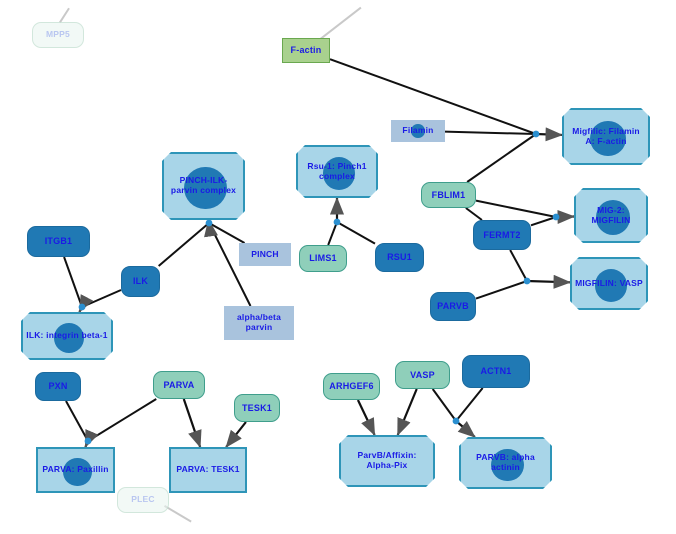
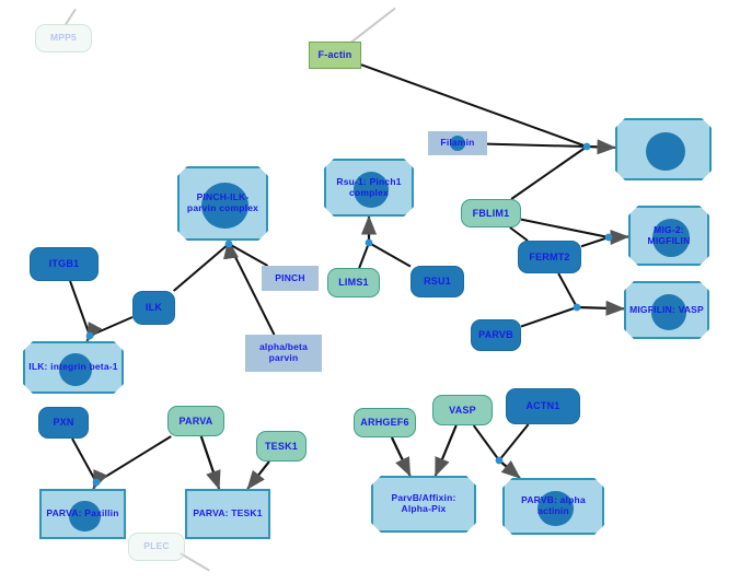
  MPP5
  PLEC
  F-actin
  Filamin
  PINCH
  alpha/beta parvin
  ITGB1
  ILK
  PXN
  PARVA
  TESK1
  LIMS1
  RSU1
  FBLIM1
  FERMT2
  PARVB
  ARHGEF6
  VASP
  ACTN1
  PINCH-ILK-parvin complex
  Rsu-1: Pinch1 complex
- Migfilic: Filamin A: F-actin
  MIG-2: MIGFILIN
  MIGFILIN: VASP
  ILK: integrin beta-1
  PARVA: Paxillin
  PARVA: TESK1
  ParvB/Affixin: Alpha-Pix
  PARVB: alpha actinin
